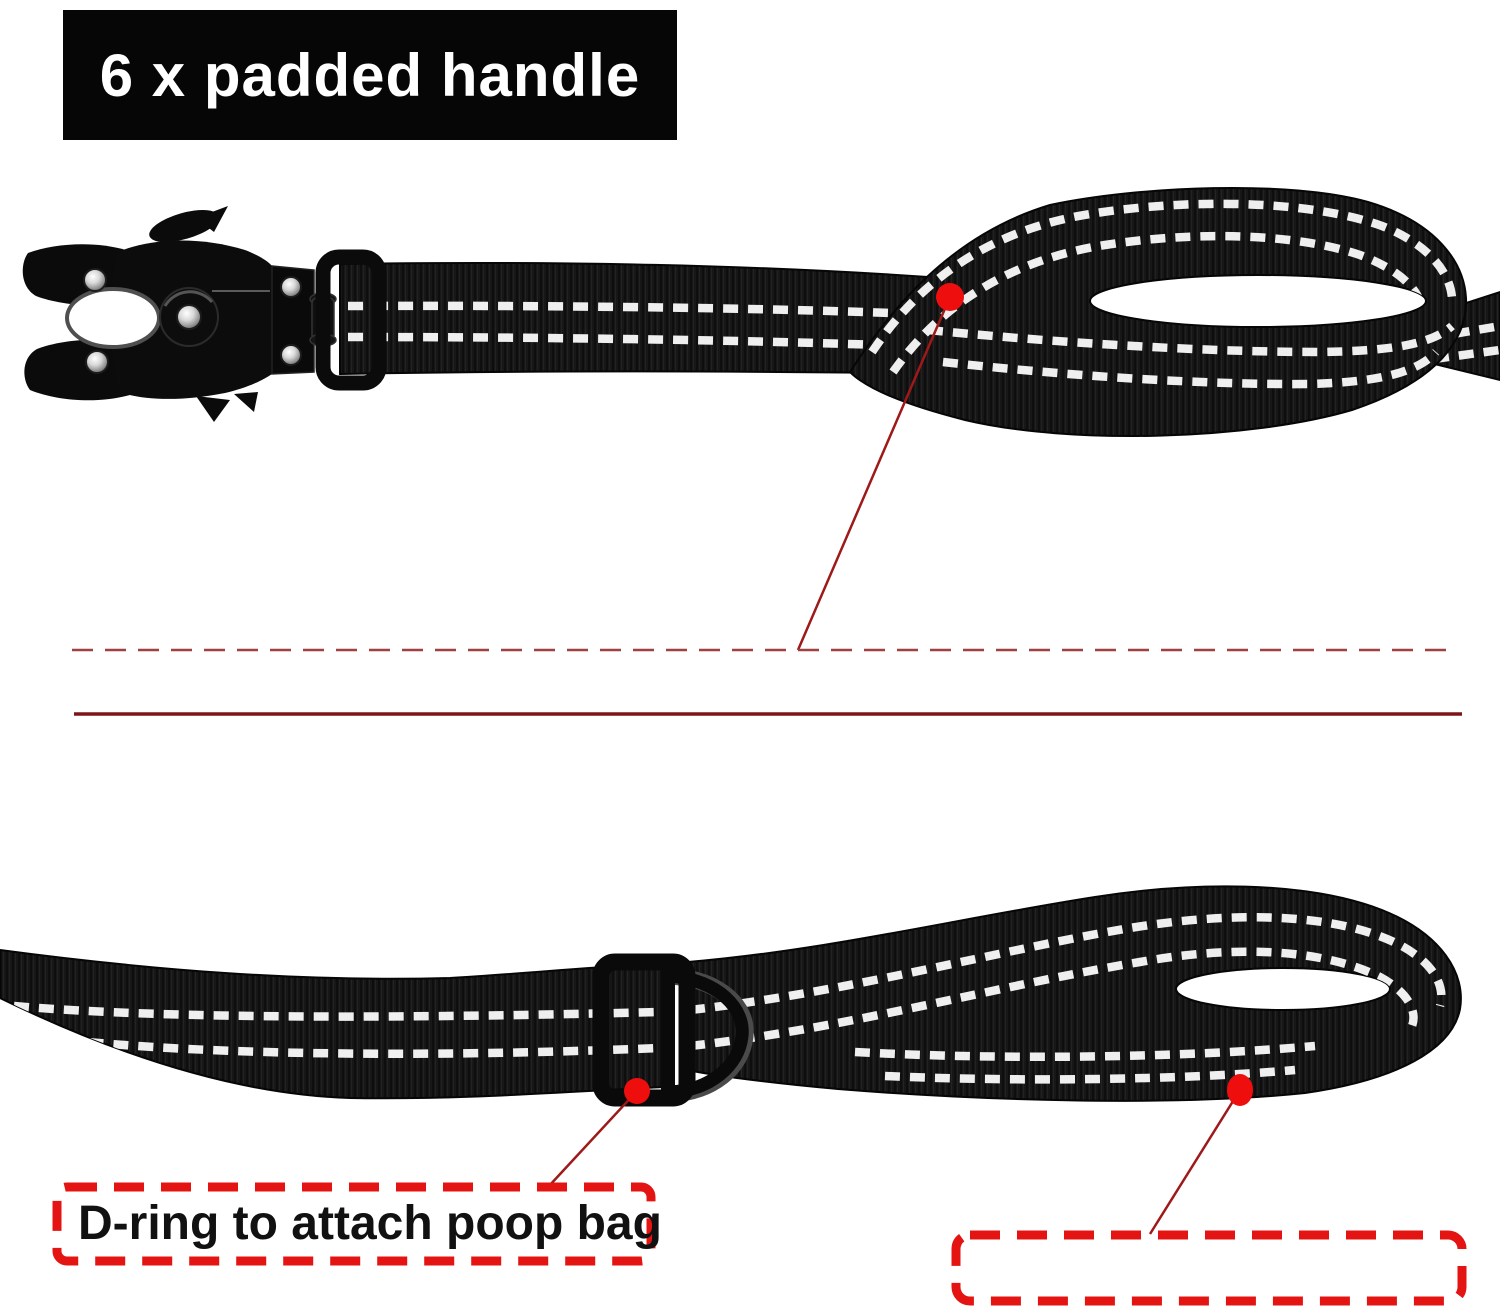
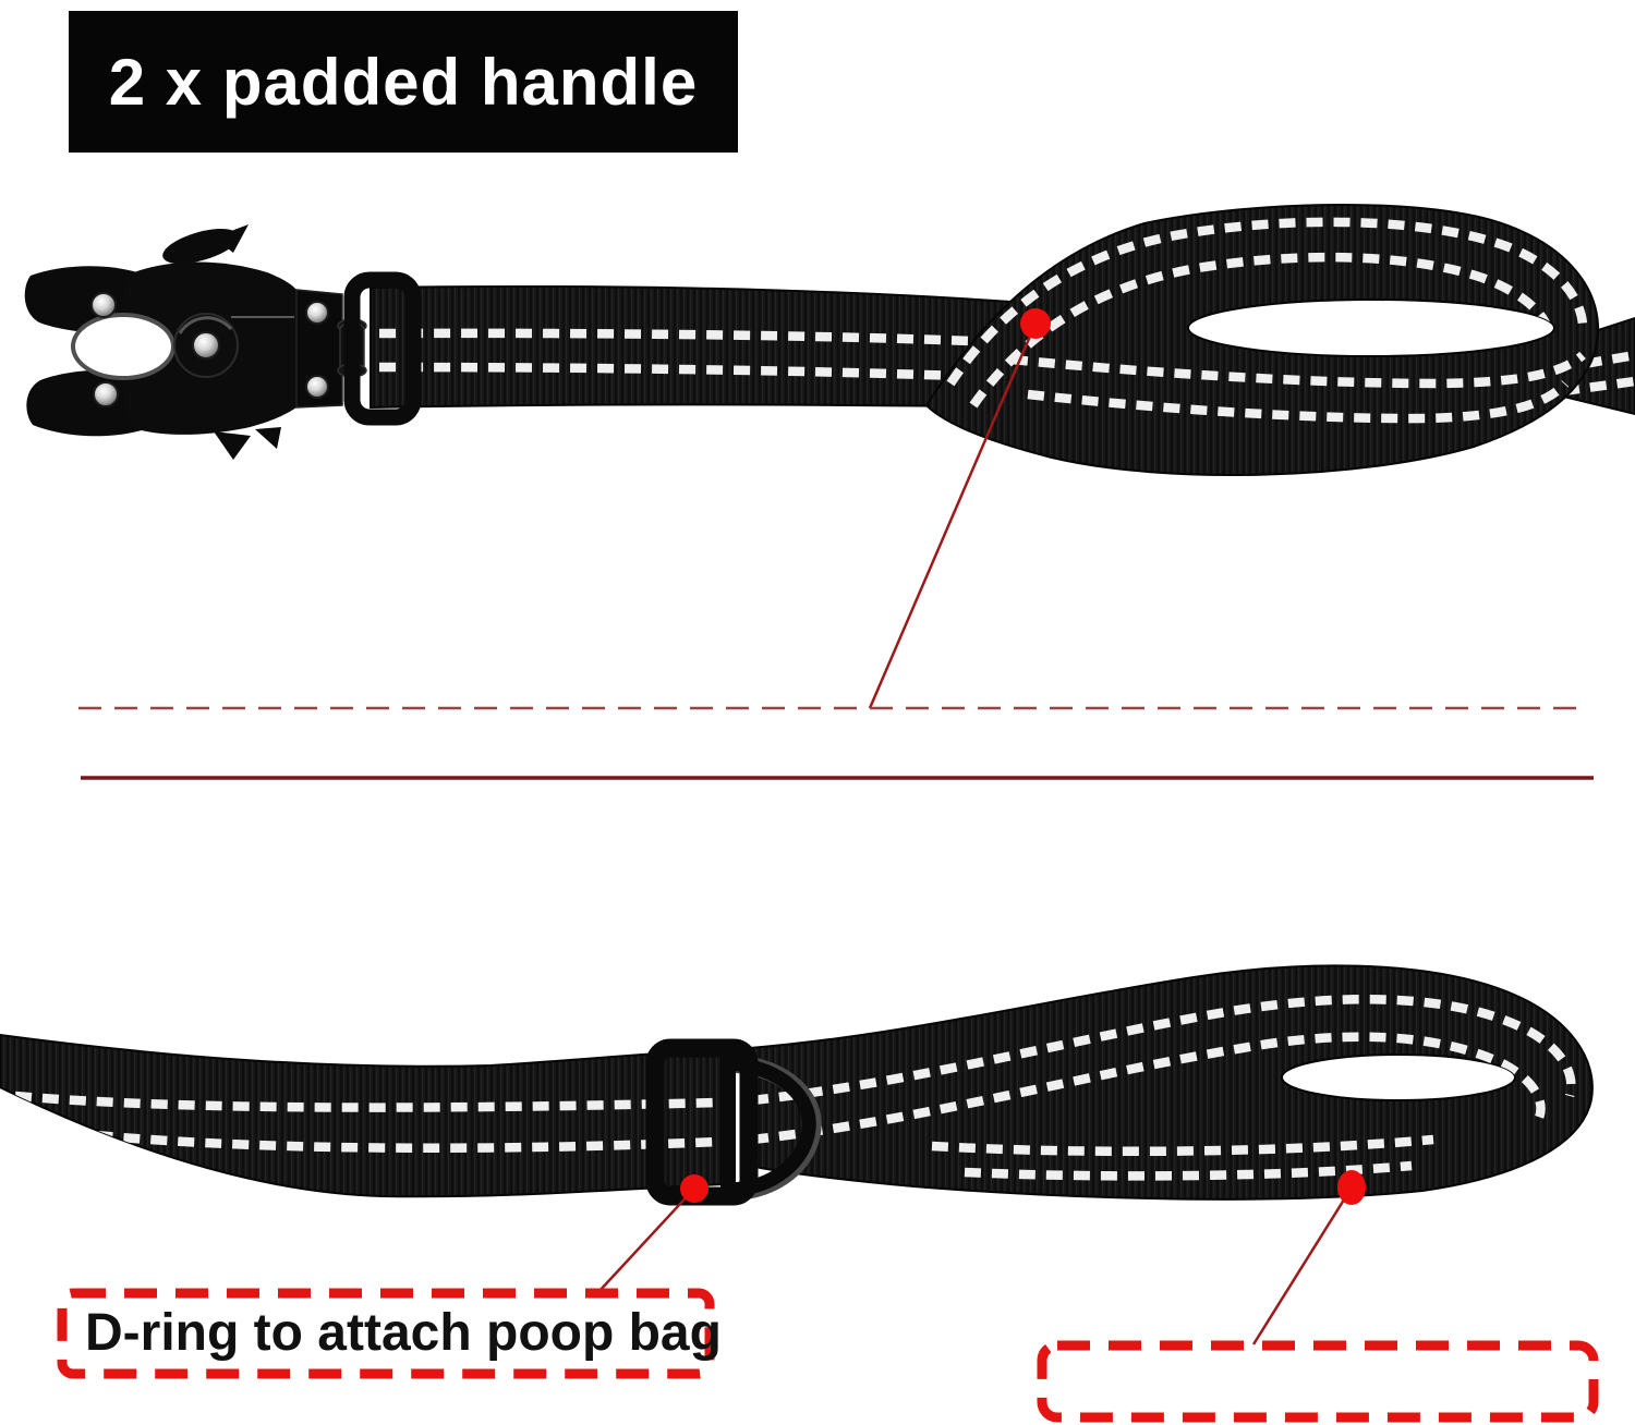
- 6 x padded handle
+ 2 x padded handle
  D-ring to attach poop bag
